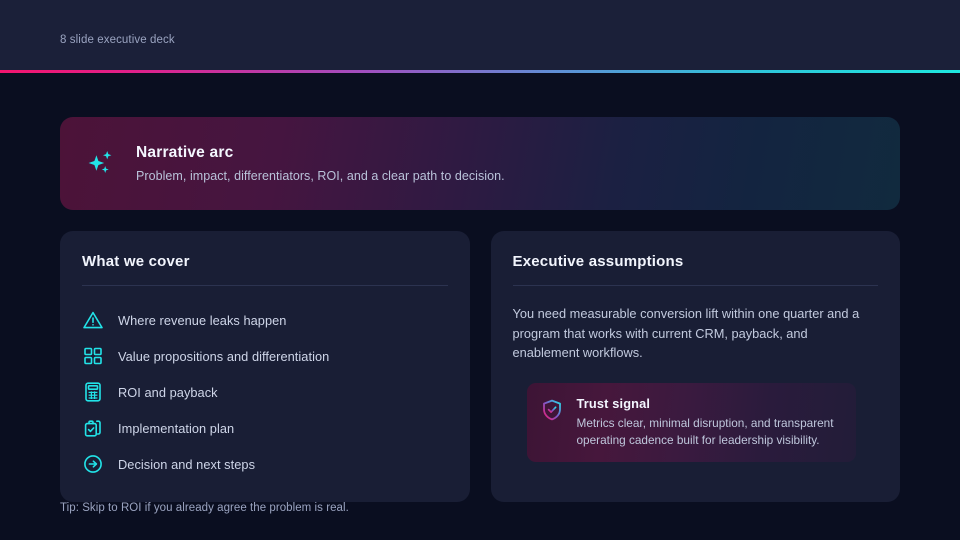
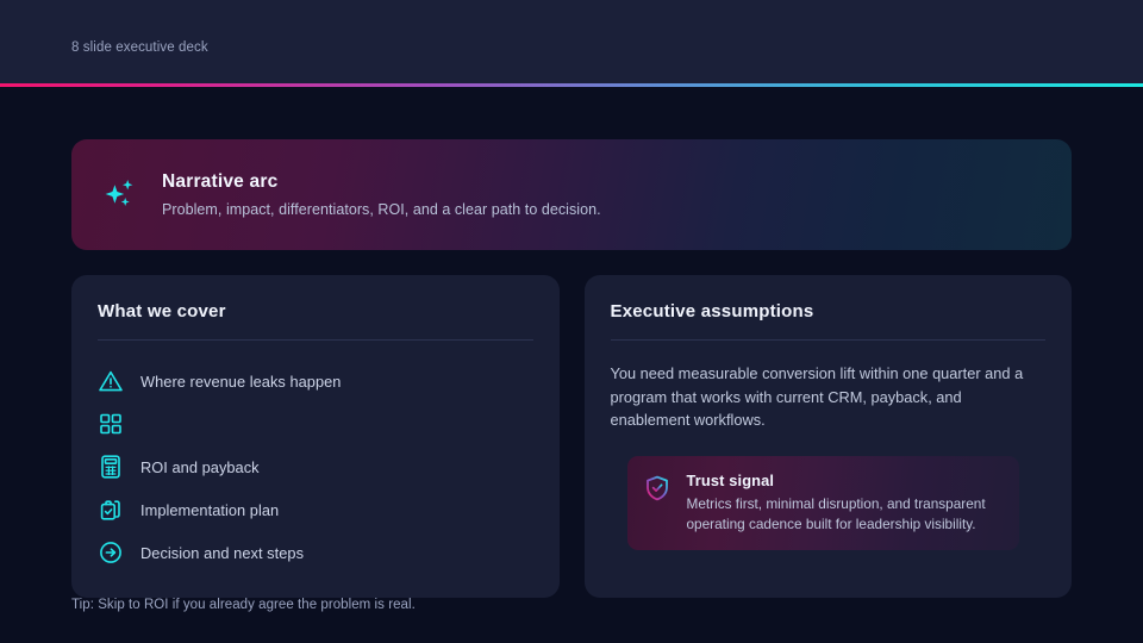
  8 slide executive deck
  Narrative arc
  Problem, impact, differentiators, ROI, and a clear path to decision.
  What we cover
  Where revenue leaks happen
- Value propositions and differentiation
  ROI and payback
  Implementation plan
  Decision and next steps
  Executive assumptions
  You need measurable conversion lift within one quarter and a program that works with current CRM, payback, and enablement workflows.
  Trust signal
- Metrics clear, minimal disruption, and transparent operating cadence built for leadership visibility.
+ Metrics first, minimal disruption, and transparent operating cadence built for leadership visibility.
  Tip: Skip to ROI if you already agree the problem is real.
